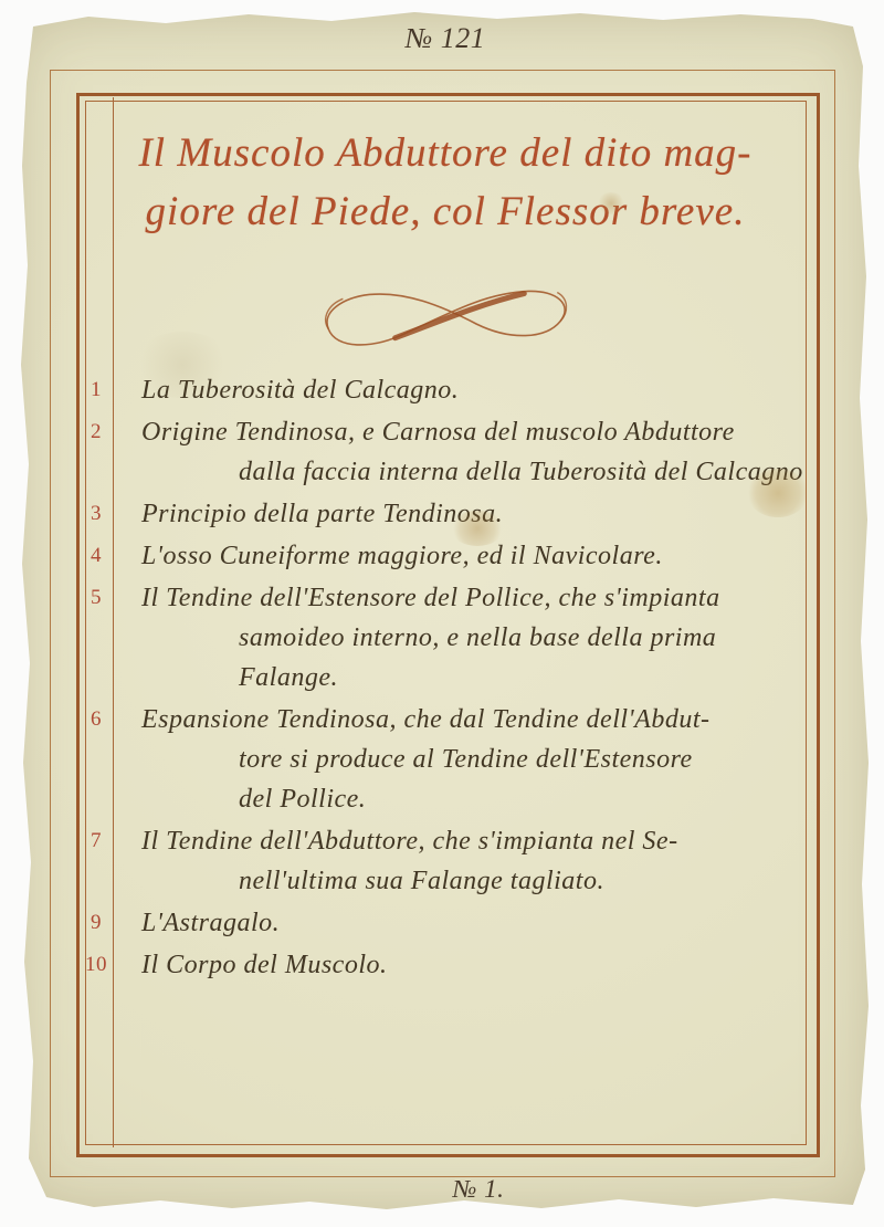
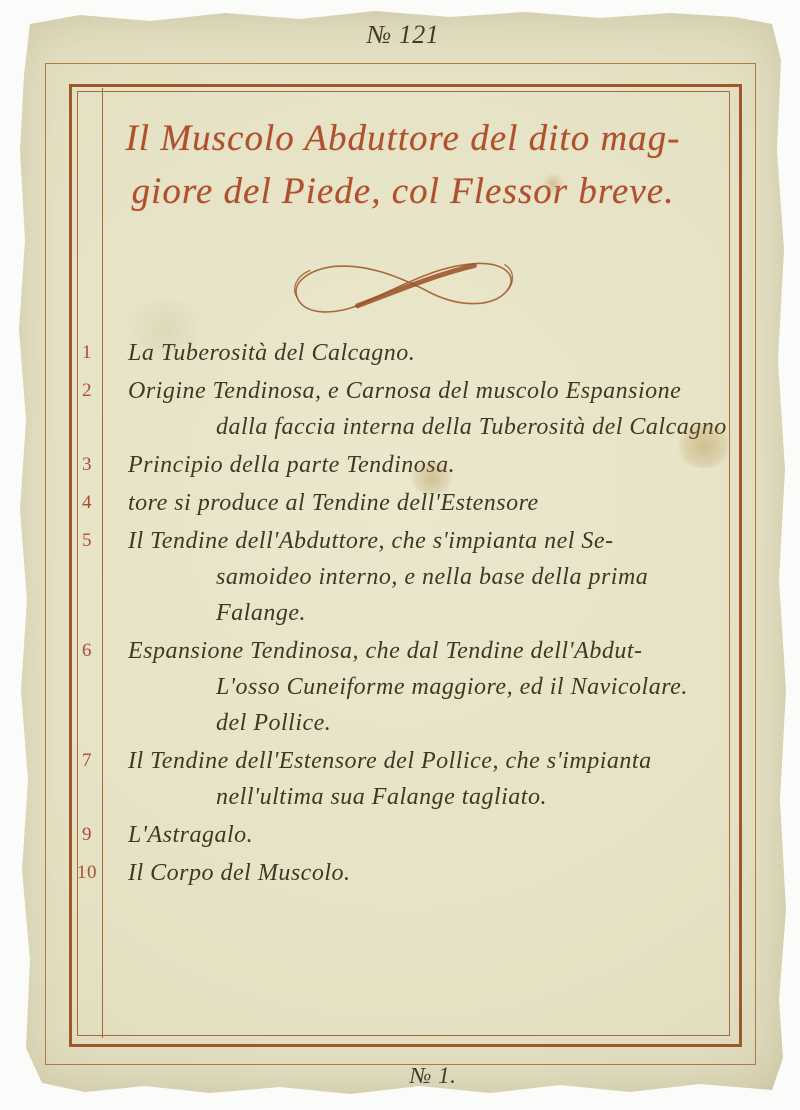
  № 121
  Il Muscolo Abduttore del dito mag-
  giore del Piede, col Flesso breve.
  1
  Lerosità del Calcagno.
  2
- Origine Tendinosa, e Carnosa del muscolo Abduttore
+ Origine Tendinosa, e Carnosa del muscolo Espansione
  dalla faccia interna della Tuberosità del Calcao
  3
  Principio della parte Tendin.
  4
- L'osso Cuneiforme maggiore, ed il Navicolare.
+ tore si produce al Tendine dell'Estensore
  5
- Il Tendine dell'Estensore del Pollice, che s'impianta
+ Il Tendine dell'Abduttore, che s'impianta nel Se-
  samoideo interno, e nella base della prima
  Falange.
  6
  Espansione Tendinosa, che dal Tendine dell'Abdut-
- tore si produce al Tendine dell'Estensore
+ L'osso Cuneiforme maggiore, ed il Navicolare.
  del Pollice.
  7
- Il Tendine dell'Abduttore, che s'impianta nel Se-
+ Il Tendine dell'Estensore del Pollice, che s'impianta
  nell'ultima sua Falange tagliato.
  9
  L'Astragalo.
  10
  Il Corpo del Muscolo.
  № 1.
